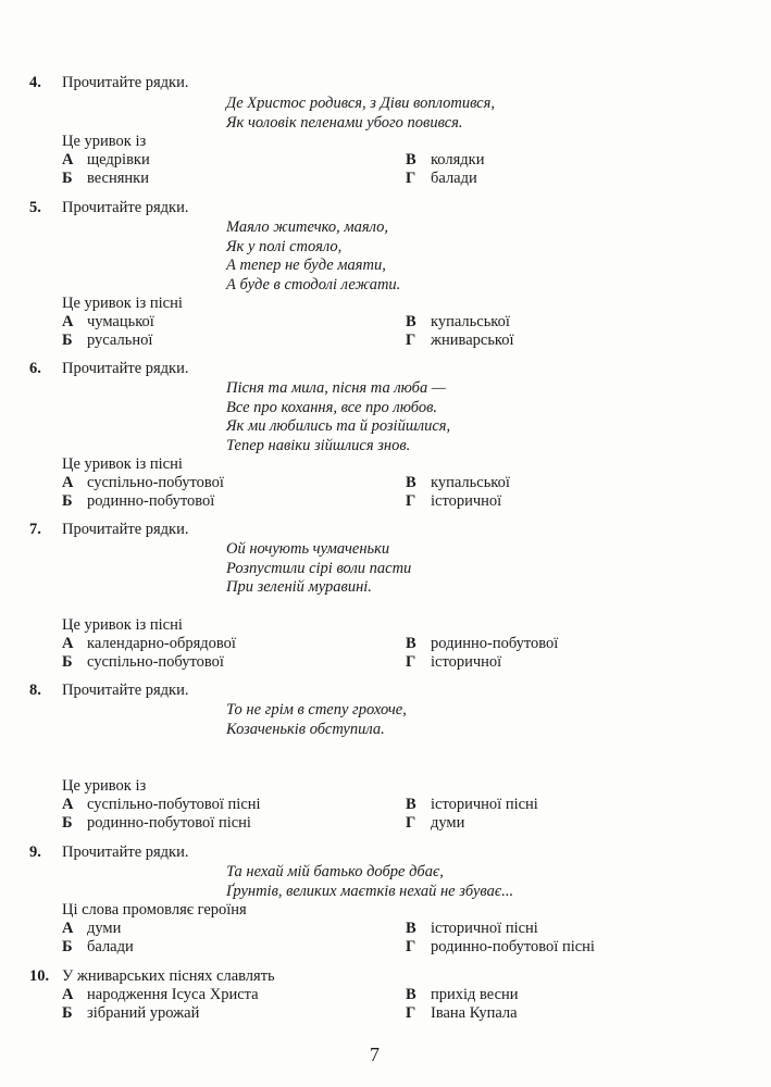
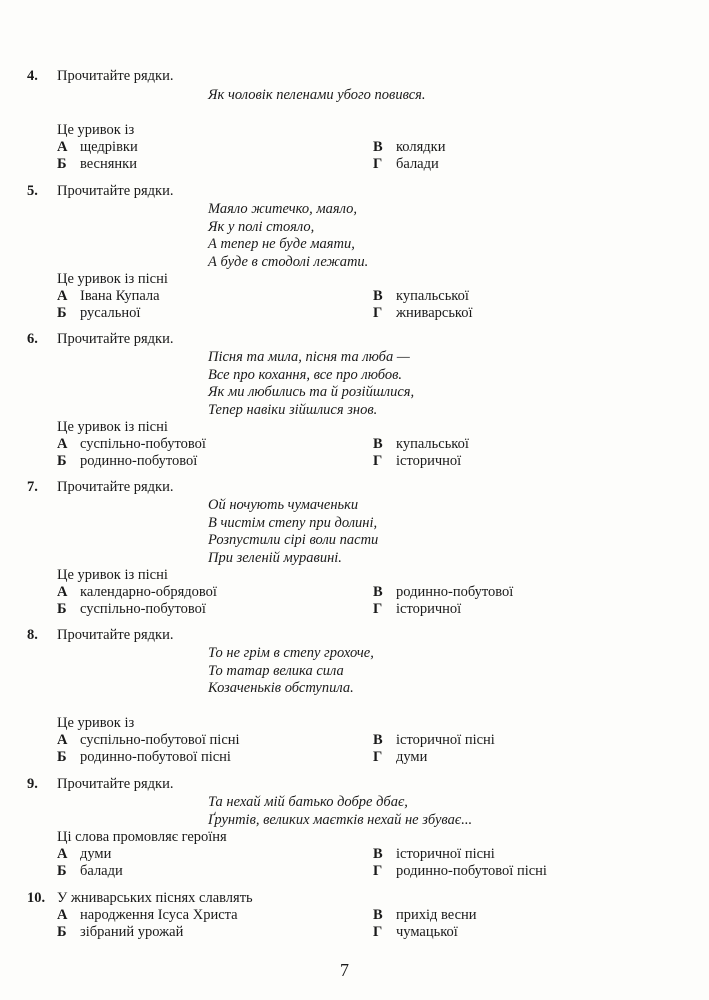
  4.
  Прочитайте рядки.
- Де Христос родився, з Діви воплотився,
  Як чоловік пеленами убого повився.
  Це уривок із
  А
  щедрівки
  Б
  веснянки
  В
  колядки
  Г
  балади
  5.
  Прочитайте рядки.
  Маяло житечко, маяло,
  Як у полі стояло,
  А тепер не буде маяти,
  А буде в стодолі лежати.
  Це уривок із пісні
  А
- чумацької
+ Івана Купала
  Б
  русальної
  В
  купальської
  Г
  жниварської
  6.
  Прочитайте рядки.
  Пісня та мила, пісня та люба —
  Все про кохання, все про любов.
  Як ми любились та й розійшлися,
  Тепер навіки зійшлися знов.
  Це уривок із пісні
  А
  суспільно-побутової
  Б
  родинно-побутової
  В
  купальської
  Г
  історичної
  7.
  Прочитайте рядки.
  Ой ночують чумаченьки
+ В чистім степу при долині,
  Розпустили сірі воли пасти
  При зеленій муравині.
  Це уривок із пісні
  А
  календарно-обрядової
  Б
  суспільно-побутової
  В
  родинно-побутової
  Г
  історичної
  8.
  Прочитайте рядки.
  То не грім в степу грохоче,
+ То татар велика сила
  Козаченьків обступила.
  Це уривок із
  А
  суспільно-побутової пісні
  Б
  родинно-побутової пісні
  В
  історичної пісні
  Г
  думи
  9.
  Прочитайте рядки.
  Та нехай мій батько добре дбає,
  Ґрунтів, великих маєтків нехай не збуває...
  Ці слова промовляє героїня
  А
  думи
  Б
  балади
  В
  історичної пісні
  Г
  родинно-побутової пісні
  10.
  У жниварських піснях славлять
  А
  народження Ісуса Христа
  Б
  зібраний урожай
  В
  прихід весни
  Г
- Івана Купала
+ чумацької
  7
